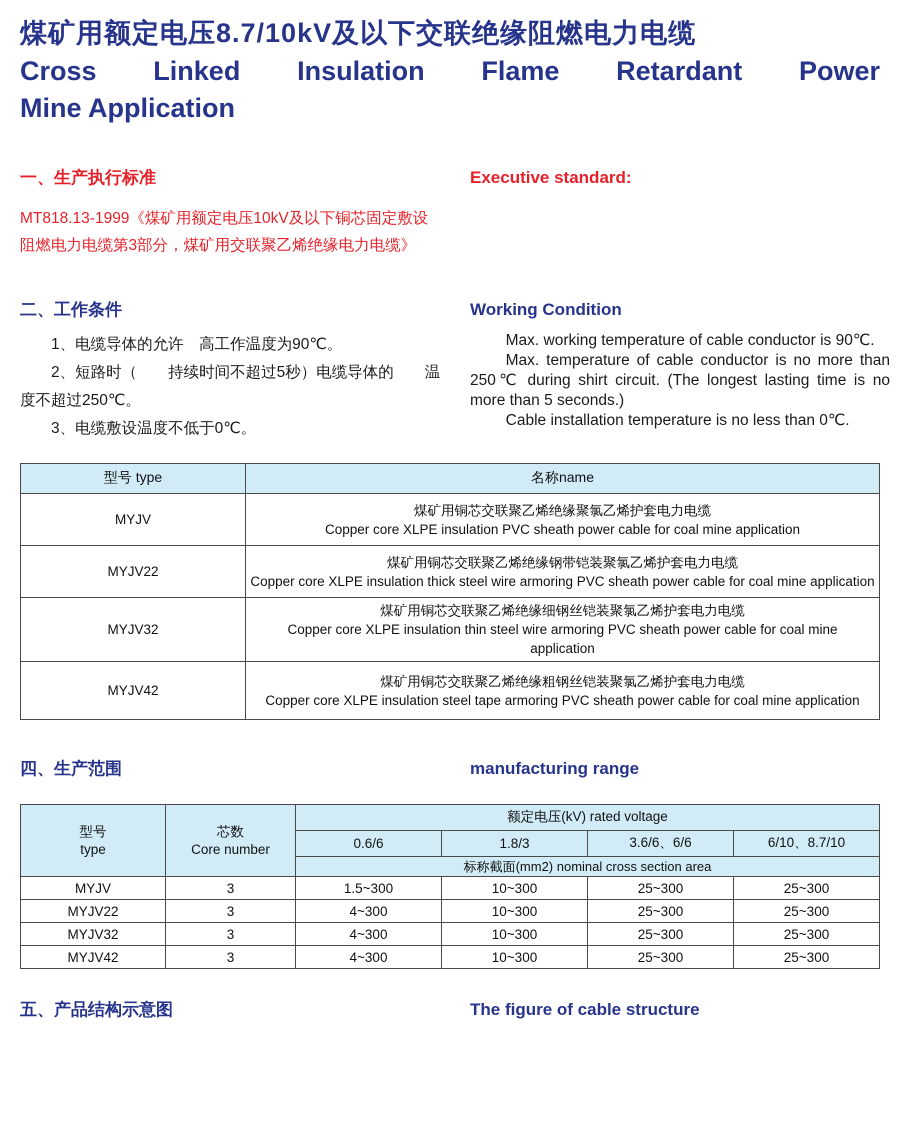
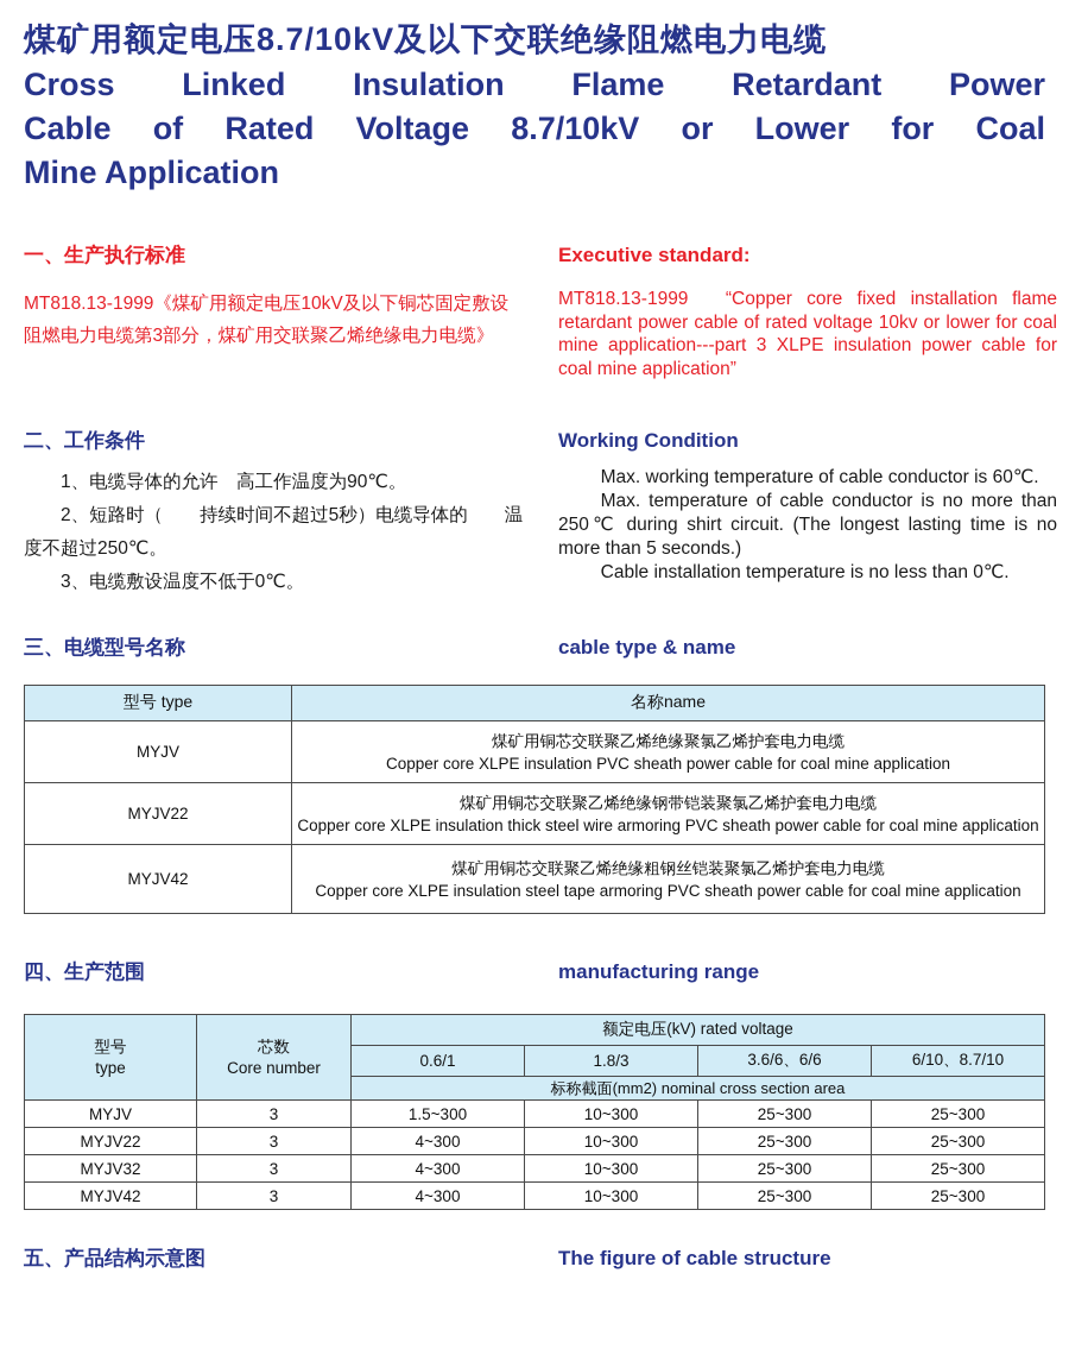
  煤矿用额定电压8.7/10kV及以下交联绝缘阻燃电力电缆
  Cross Linked Insulation Flame Retardant Power
+ Cable of Rated Voltage 8.7/10kV or Lower for Coal
  Mine Application
  一、生产执行标准
  Executive standard:
  MT818.13-1999《煤矿用额定电压10kV及以下铜芯固定敷设阻燃电力电缆第3部分，煤矿用交联聚乙烯绝缘电力电缆》
+ MT818.13-1999 “Copper core fixed installation flame retardant power cable of rated voltage 10kv or lower for coal mine application---part 3 XLPE insulation power cable for coal mine application”
  二、工作条件
  Working Condition
  1、电缆导体的允许 高工作温度为90℃。
  2、短路时（ 持续时间不超过5秒）电缆导体的 温度不超过250℃。
  3、电缆敷设温度不低于0℃。
- Max. working temperature of cable conductor is 90℃.
+ Max. working temperature of cable conductor is 60℃.
  Max. temperature of cable conductor is no more than 250℃ during shirt circuit. (The longest lasting time is no more than 5 seconds.)
  Cable installation temperature is no less than 0℃.
+ 三、电缆型号名称
+ cable type & name
  型号 type	名称name
  MYJV	煤矿用铜芯交联聚乙烯绝缘聚氯乙烯护套电力电缆 Copper core XLPE insulation PVC sheath power cable for coal mine application
  MYJV22	煤矿用铜芯交联聚乙烯绝缘钢带铠装聚氯乙烯护套电力电缆 Copper core XLPE insulation thick steel wire armoring PVC sheath power cable for coal mine application
- MYJV32	煤矿用铜芯交联聚乙烯绝缘细钢丝铠装聚氯乙烯护套电力电缆 Copper core XLPE insulation thin steel wire armoring PVC sheath power cable for coal mine application
  MYJV42	煤矿用铜芯交联聚乙烯绝缘粗钢丝铠装聚氯乙烯护套电力电缆 Copper core XLPE insulation steel tape armoring PVC sheath power cable for coal mine application
  四、生产范围
  manufacturing range
  型号 type	芯数 Core number	额定电压(kV) rated voltage
- 0.6/6	1.8/3	3.6/6、6/6	6/10、8.7/10
+ 0.6/1	1.8/3	3.6/6、6/6	6/10、8.7/10
  标称截面(mm2) nominal cross section area
  MYJV	3	1.5~300	10~300	25~300	25~300
  MYJV22	3	4~300	10~300	25~300	25~300
  MYJV32	3	4~300	10~300	25~300	25~300
  MYJV42	3	4~300	10~300	25~300	25~300
  五、产品结构示意图
  The figure of cable structure
